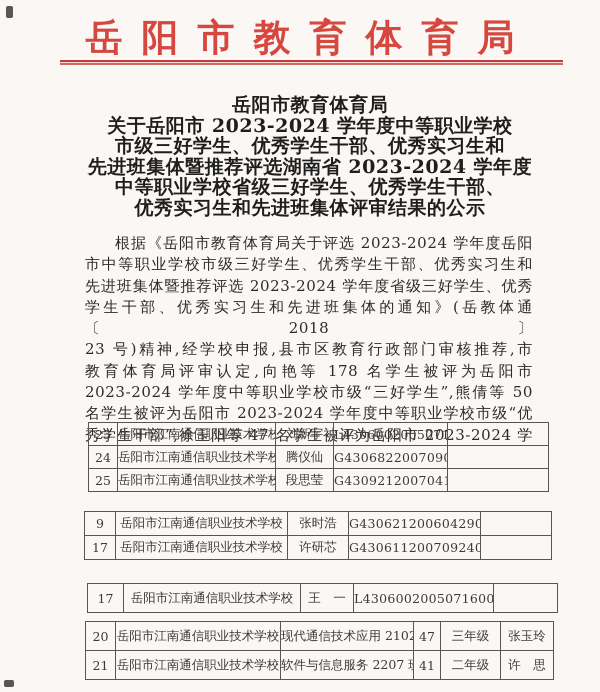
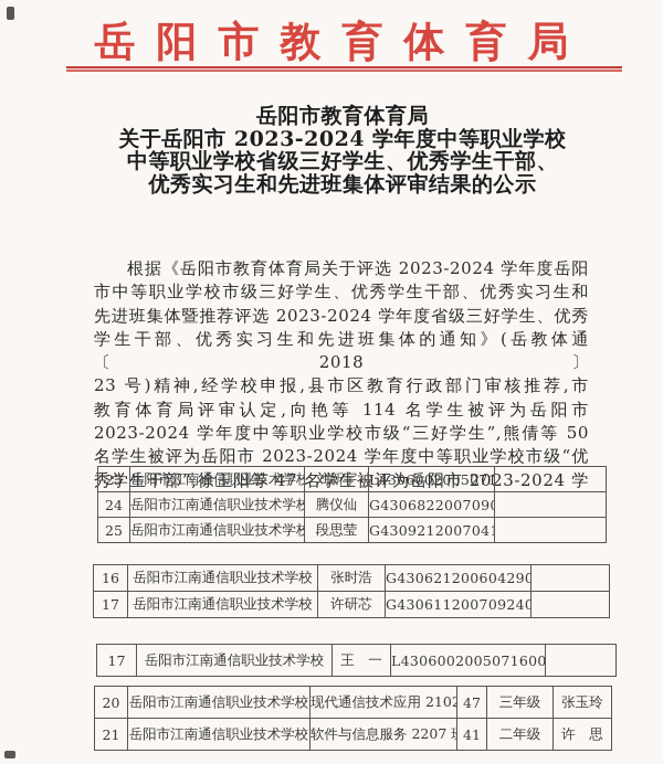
  岳阳市教育体育局
  岳阳市教育体育局
  关于岳阳市 2023-2024 学年度中等职业学校
- 市级三好学生、优秀学生干部、优秀实习生和
- 先进班集体暨推荐评选湖南省 2023-2024 学年度
  中等职业学校省级三好学生、优秀学生干部、
  优秀实习生和先进班集体评审结果的公示
  根据《岳阳市教育体育局关于评选 2023-2024 学年度岳阳
  市中等职业学校市级三好学生、优秀学生干部、优秀实习生和
  先进班集体暨推荐评选 2023-2024 学年度省级三好学生、优秀
  学生干部、优秀实习生和先进班集体的通知》(岳教体通〔2018〕
  23 号)精神,经学校申报,县市区教育行政部门审核推荐,市
- 教育体育局评审认定,向艳等 178 名学生被评为岳阳市
+ 教育体育局评审认定,向艳等 114 名学生被评为岳阳市
  2023-2024 学年度中等职业学校市级“三好学生”,熊倩等 50
  名学生被评为岳阳市 2023-2024 学年度中等职业学校市级“优
  秀学生干部”,徐玉阳等 47 名学生被评为岳阳市 2023-2024 学
  23	岳阳市江南通信职业技术学校	刘新宇	L4306002005071
  24	岳阳市江南通信职业技术学校	腾仪仙	G4306822007090
  25	岳阳市江南通信职业技术学校	段思莹	G4309212007041
- 9	岳阳市江南通信职业技术学校	张时浩	G430621200604290
+ 16	岳阳市江南通信职业技术学校	张时浩	G430621200604290
  17	岳阳市江南通信职业技术学校	许研芯	G430611200709240
  17	岳阳市江南通信职业技术学校	王 一	L4306002005071600
  20	岳阳市江南通信职业技术学校	现代通信技术应用 2102	47	三年级	张玉玲
  21	岳阳市江南通信职业技术学校	软件与信息服务 2207	41	二年级	许 思
